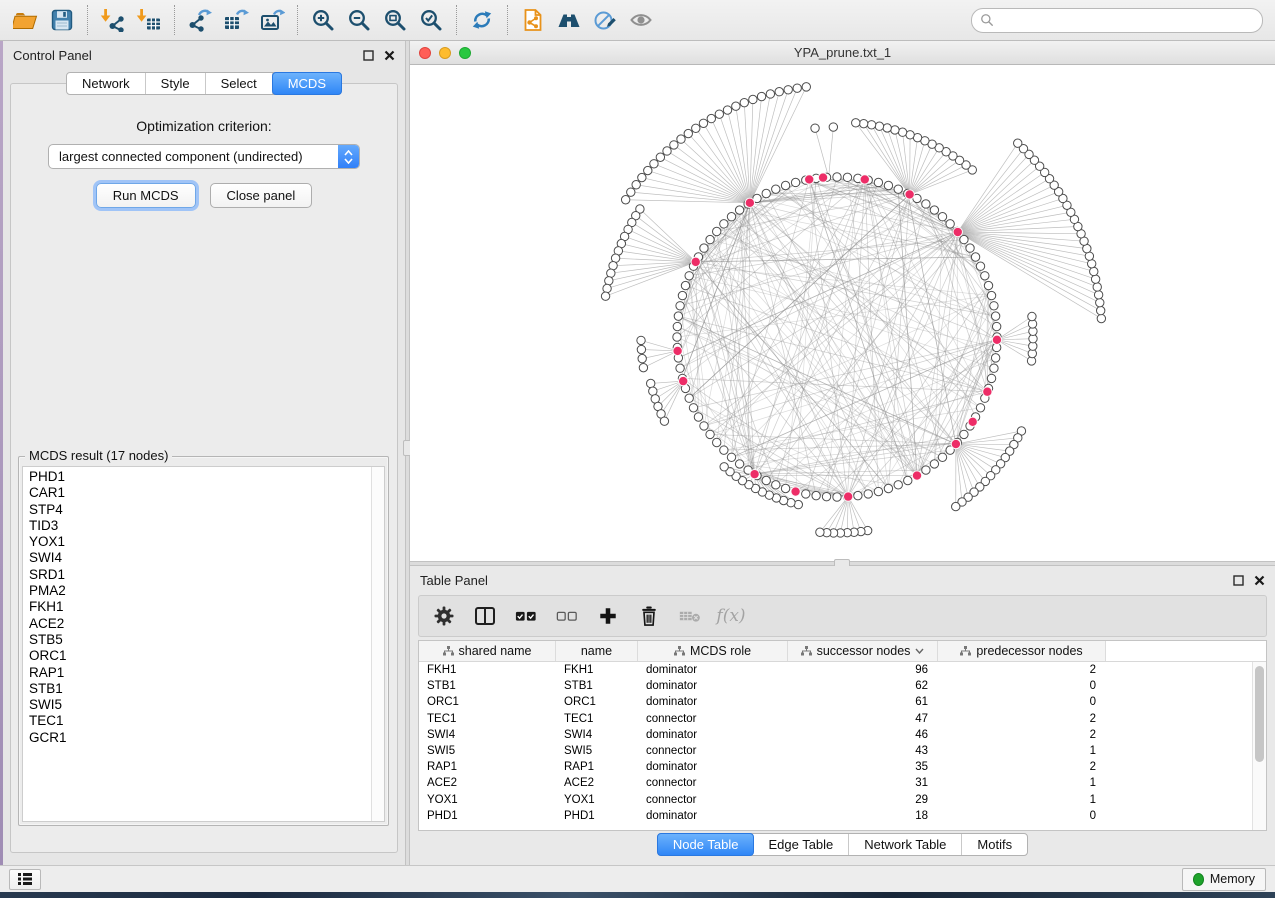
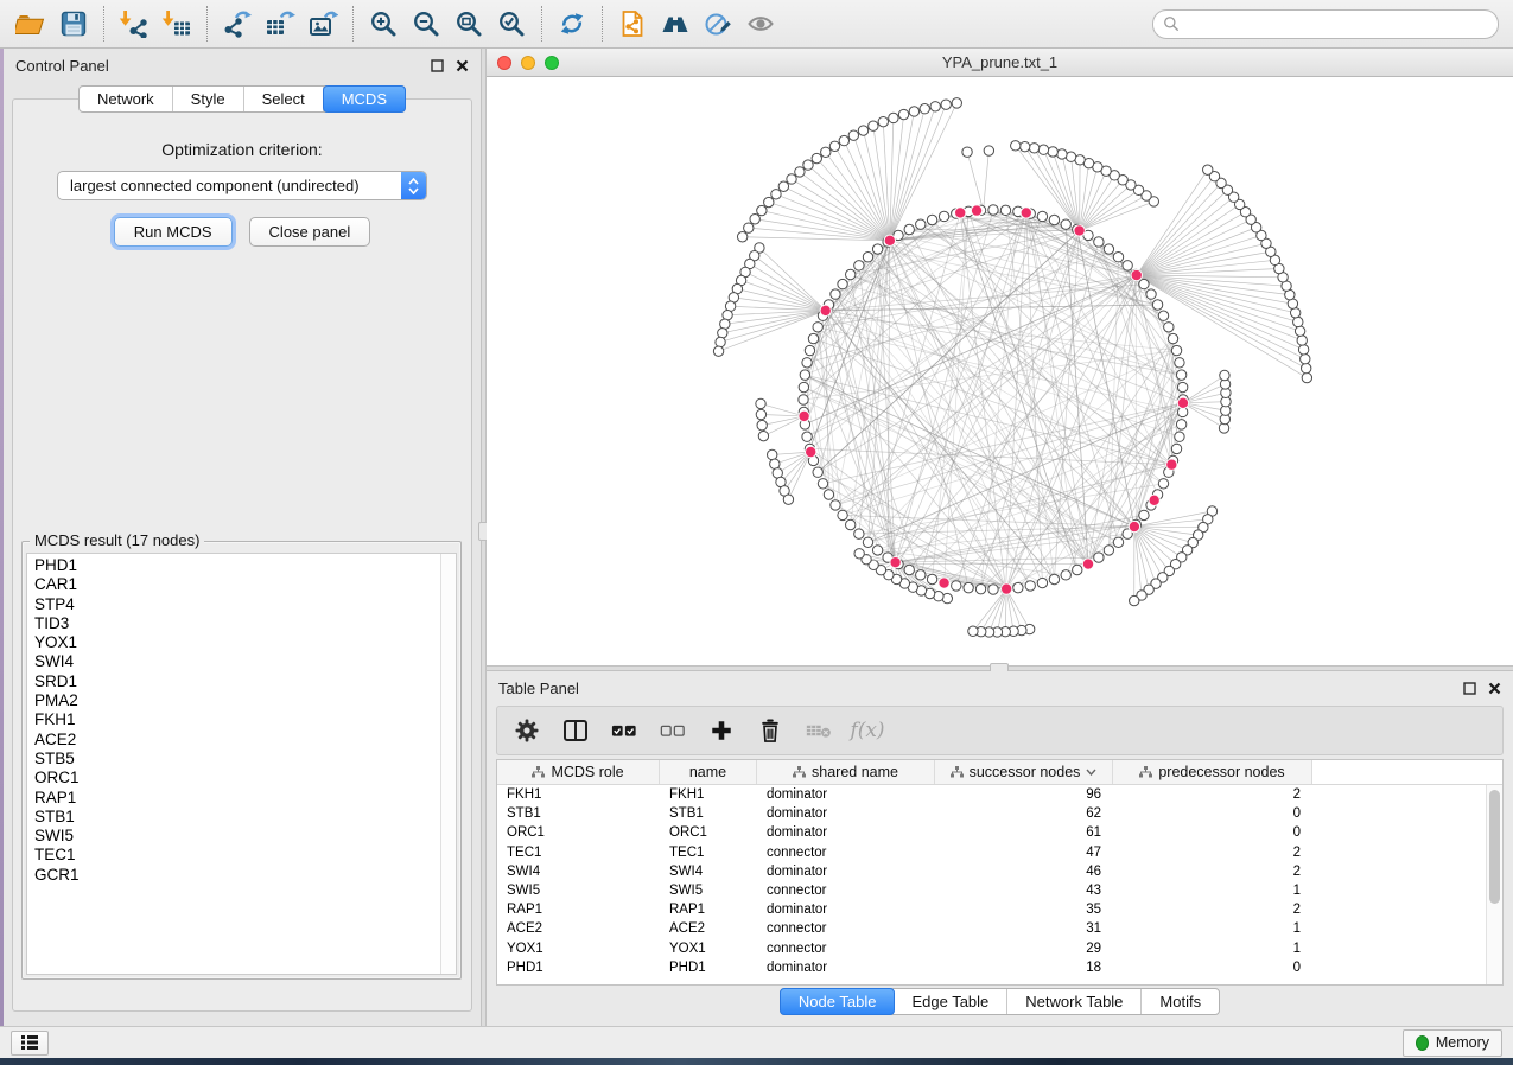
  Control Panel
  Network
  Style
  Select
  MCDS
  Optimization criterion:
  largest connected component (undirected)
  Run MCDS
  Close panel
  MCDS result (17 nodes)
  PHD1
  CAR1
  STP4
  TID3
  YOX1
  SWI4
  SRD1
  PMA2
  FKH1
  ACE2
  STB5
  ORC1
  RAP1
  STB1
  SWI5
  TEC1
  GCR1
  YPA_prune.txt_1
  Table Panel
  f(x)
- shared name
+ MCDS role
  name
- MCDS role
+ shared name
  successor nodes
  predecessor nodes
  FKH1
  FKH1
  dominator
  96
  2
  STB1
  STB1
  dominator
  62
  0
  ORC1
  ORC1
  dominator
  61
  0
  TEC1
  TEC1
  connector
  47
  2
  SWI4
  SWI4
  dominator
  46
  2
  SWI5
  SWI5
  connector
  43
  1
  RAP1
  RAP1
  dominator
  35
  2
  ACE2
  ACE2
  connector
  31
  1
  YOX1
  YOX1
  connector
  29
  1
  PHD1
  PHD1
  dominator
  18
  0
  Node Table
  Edge Table
  Network Table
  Motifs
  Memory
